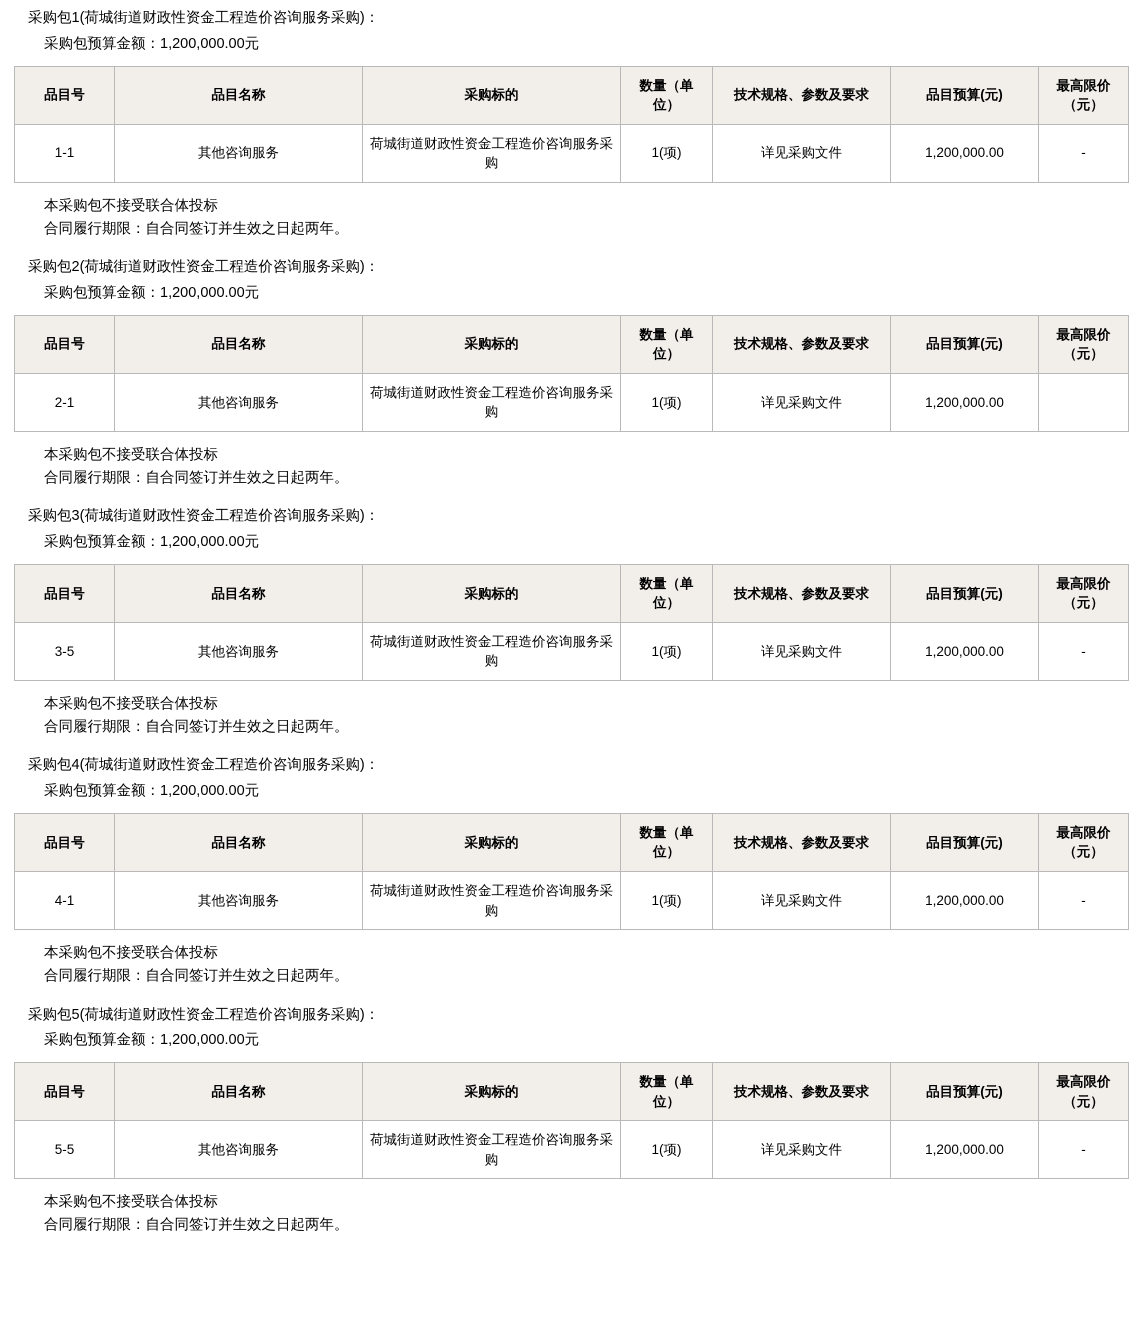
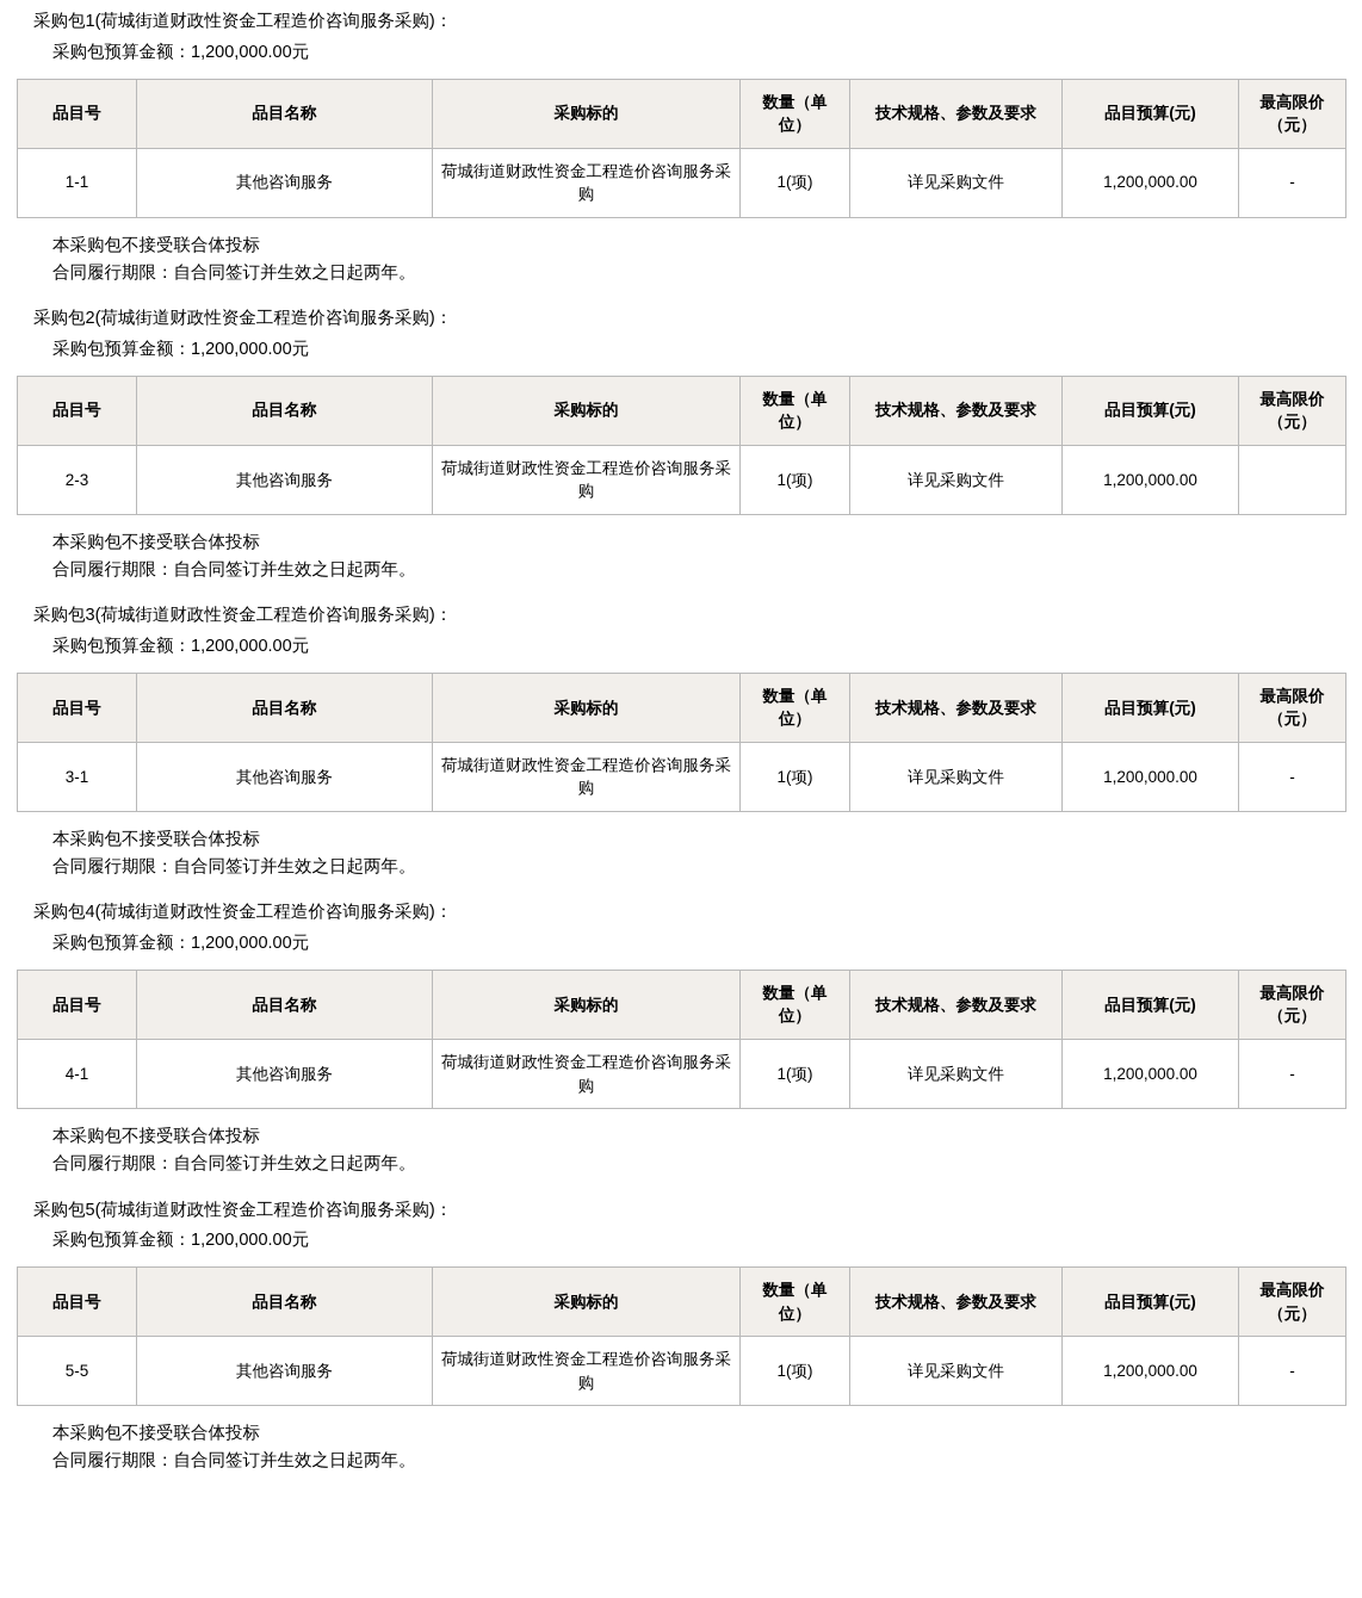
  采购包1(荷城街道财政性资金工程造价咨询服务采购)：
  采购包预算金额：1,200,000.00元
  品目号	品目名称	采购标的	数量（单位）	技术规格、参数及要求	品目预算(元)	最高限价（元）
  1-1	其他咨询服务	荷城街道财政性资金工程造价咨询服务采购	1(项)	详见采购文件	1,200,000.00	-
  本采购包不接受联合体投标
  合同履行期限：自合同签订并生效之日起两年。
  采购包2(荷城街道财政性资金工程造价咨询服务采购)：
  采购包预算金额：1,200,000.00元
  品目号	品目名称	采购标的	数量（单位）	技术规格、参数及要求	品目预算(元)	最高限价（元）
- 2-1	其他咨询服务	荷城街道财政性资金工程造价咨询服务采购	1(项)	详见采购文件	1,200,000.00
+ 2-3	其他咨询服务	荷城街道财政性资金工程造价咨询服务采购	1(项)	详见采购文件	1,200,000.00
  本采购包不接受联合体投标
  合同履行期限：自合同签订并生效之日起两年。
  采购包3(荷城街道财政性资金工程造价咨询服务采购)：
  采购包预算金额：1,200,000.00元
  品目号	品目名称	采购标的	数量（单位）	技术规格、参数及要求	品目预算(元)	最高限价（元）
- 3-5	其他咨询服务	荷城街道财政性资金工程造价咨询服务采购	1(项)	详见采购文件	1,200,000.00	-
+ 3-1	其他咨询服务	荷城街道财政性资金工程造价咨询服务采购	1(项)	详见采购文件	1,200,000.00	-
  本采购包不接受联合体投标
  合同履行期限：自合同签订并生效之日起两年。
  采购包4(荷城街道财政性资金工程造价咨询服务采购)：
  采购包预算金额：1,200,000.00元
  品目号	品目名称	采购标的	数量（单位）	技术规格、参数及要求	品目预算(元)	最高限价（元）
  4-1	其他咨询服务	荷城街道财政性资金工程造价咨询服务采购	1(项)	详见采购文件	1,200,000.00	-
  本采购包不接受联合体投标
  合同履行期限：自合同签订并生效之日起两年。
  采购包5(荷城街道财政性资金工程造价咨询服务采购)：
  采购包预算金额：1,200,000.00元
  品目号	品目名称	采购标的	数量（单位）	技术规格、参数及要求	品目预算(元)	最高限价（元）
  5-5	其他咨询服务	荷城街道财政性资金工程造价咨询服务采购	1(项)	详见采购文件	1,200,000.00	-
  本采购包不接受联合体投标
  合同履行期限：自合同签订并生效之日起两年。
